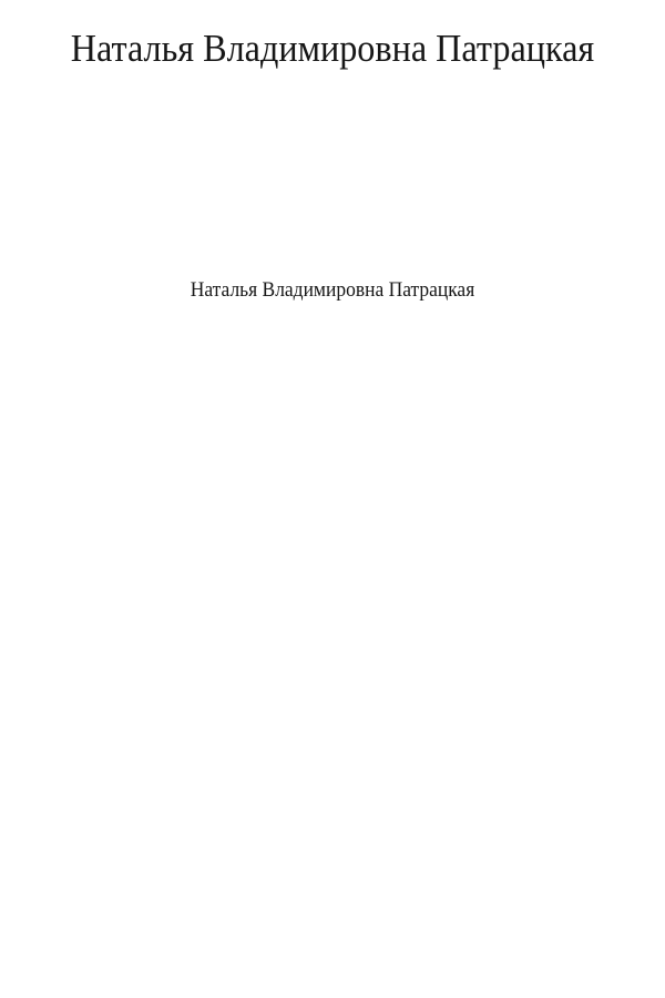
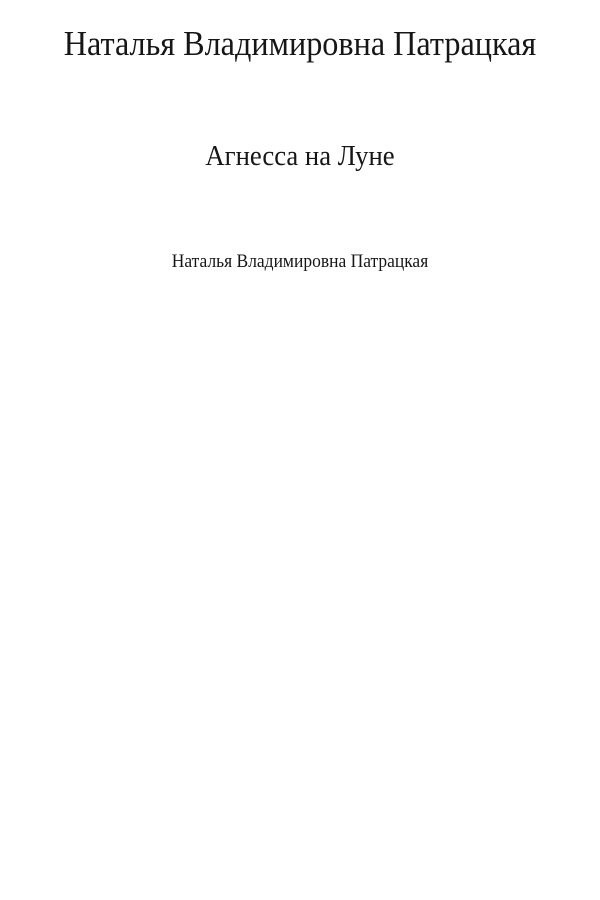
  Наталья Владимировна Патрацкая
+ Агнесса на Луне
  Наталья Владимировна Патрацкая
